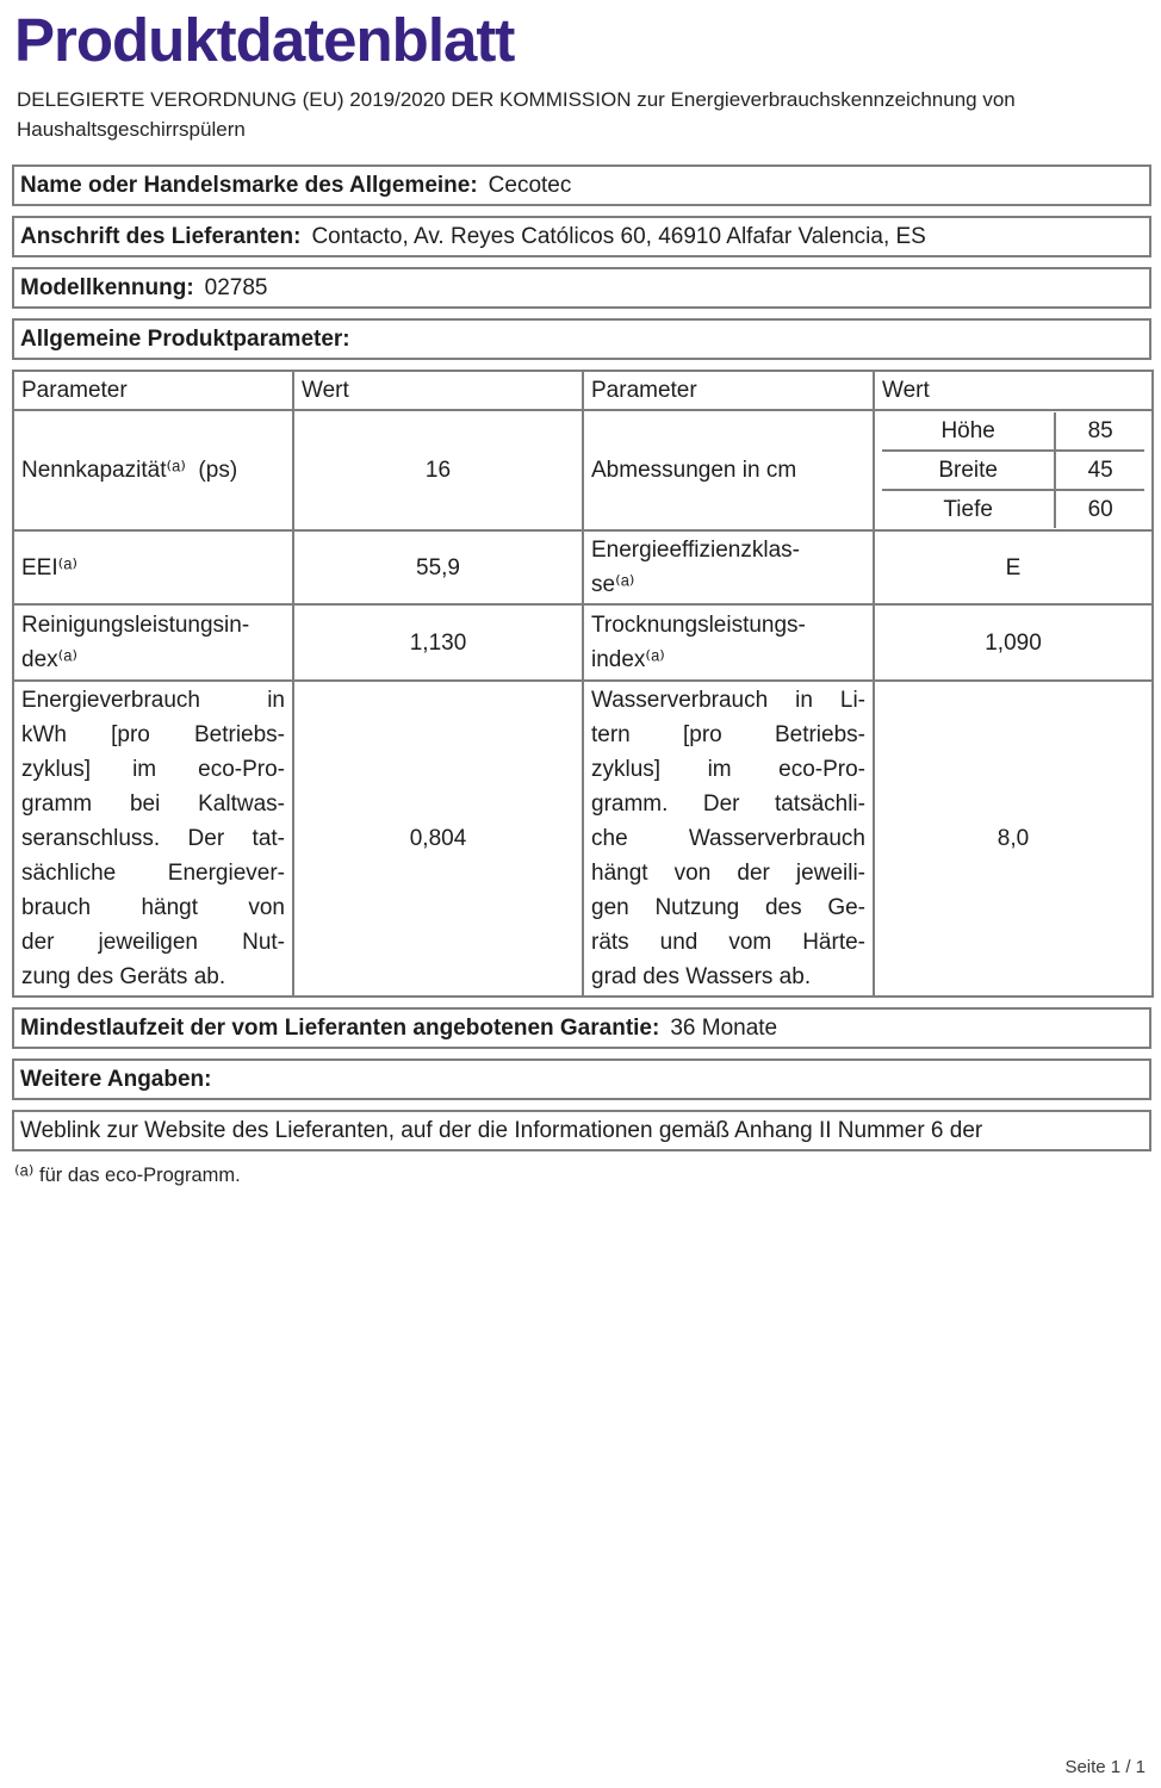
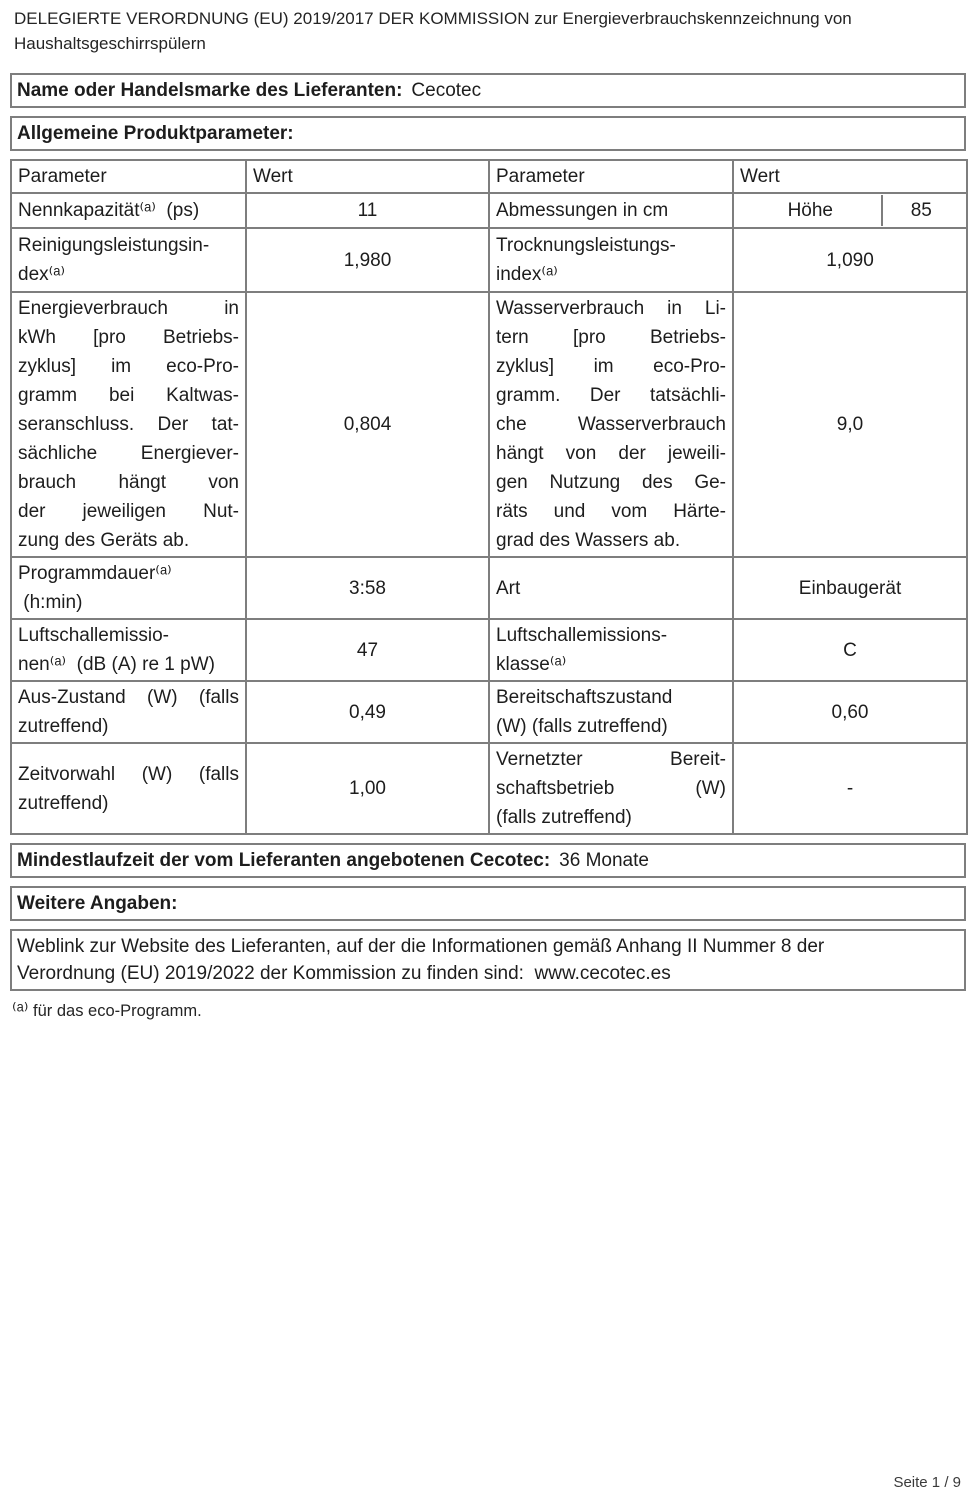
- Produktdatenblatt
- DELEGIERTE VERORDNUNG (EU) 2019/2020 DER KOMMISSION zur Energieverbrauchskennzeichnung von
+ DELEGIERTE VERORDNUNG (EU) 2019/2017 DER KOMMISSION zur Energieverbrauchskennzeichnung von
  Haushaltsgeschirrspülern
- Name oder Handelsmarke des Allgemeine: Cecotec
+ Name oder Handelsmarke des Lieferanten: Cecotec
- Anschrift des Lieferanten: Contacto, Av. Reyes Católicos 60, 46910 Alfafar Valencia, ES
- Modellkennung: 02785
  Allgemeine Produktparameter:
  Parameter	Wert	Parameter	Wert
- Nennkapazität⁽ᵃ⁾ (ps)	16	Abmessungen in cm
+ Nennkapazität⁽ᵃ⁾ (ps)	11	Abmessungen in cm
  Höhe	85
- Breite	45
- Tiefe	60
- EEI⁽ᵃ⁾	55,9	Energieeffizienzklas-se⁽ᵃ⁾	E
- Reinigungsleistungsin-dex⁽ᵃ⁾	1,130	Trocknungsleistungs-index⁽ᵃ⁾	1,090
+ Reinigungsleistungsin-dex⁽ᵃ⁾	1,980	Trocknungsleistungs-index⁽ᵃ⁾	1,090
- Energieverbrauch inkWh [pro Betriebs-zyklus] im eco-Pro-gramm bei Kaltwas-seranschluss. Der tat-sächliche Energiever-brauch hängt vonder jeweiligen Nut-zung des Geräts ab.	0,804	Wasserverbrauch in Li-tern [pro Betriebs-zyklus] im eco-Pro-gramm. Der tatsächli-che Wasserverbrauchhängt von der jeweili-gen Nutzung des Ge-räts und vom Härte-grad des Wassers ab.	8,0
+ Energieverbrauch inkWh [pro Betriebs-zyklus] im eco-Pro-gramm bei Kaltwas-seranschluss. Der tat-sächliche Energiever-brauch hängt vonder jeweiligen Nut-zung des Geräts ab.	0,804	Wasserverbrauch in Li-tern [pro Betriebs-zyklus] im eco-Pro-gramm. Der tatsächli-che Wasserverbrauchhängt von der jeweili-gen Nutzung des Ge-räts und vom Härte-grad des Wassers ab.	9,0
+ Programmdauer⁽ᵃ⁾ (h:min)	3:58	Art	Einbaugerät
+ Luftschallemissio-nen⁽ᵃ⁾ (dB (A) re 1 pW)	47	Luftschallemissions-klasse⁽ᵃ⁾	C
+ Aus-Zustand (W) (fallszutreffend)	0,49	Bereitschaftszustand(W) (falls zutreffend)	0,60
+ Zeitvorwahl (W) (fallszutreffend)	1,00	Vernetzter Bereit-schaftsbetrieb (W)(falls zutreffend)	-
- Mindestlaufzeit der vom Lieferanten angebotenen Garantie: 36 Monate
+ Mindestlaufzeit der vom Lieferanten angebotenen Cecotec: 36 Monate
  Weitere Angaben:
- Weblink zur Website des Lieferanten, auf der die Informationen gemäß Anhang II Nummer 6 der
+ Weblink zur Website des Lieferanten, auf der die Informationen gemäß Anhang II Nummer 8 der
+ Verordnung (EU) 2019/2022 der Kommission zu finden sind: www.cecotec.es
  ⁽ᵃ⁾ für das eco-Programm.
- Seite 1 / 1
+ Seite 1 / 9
